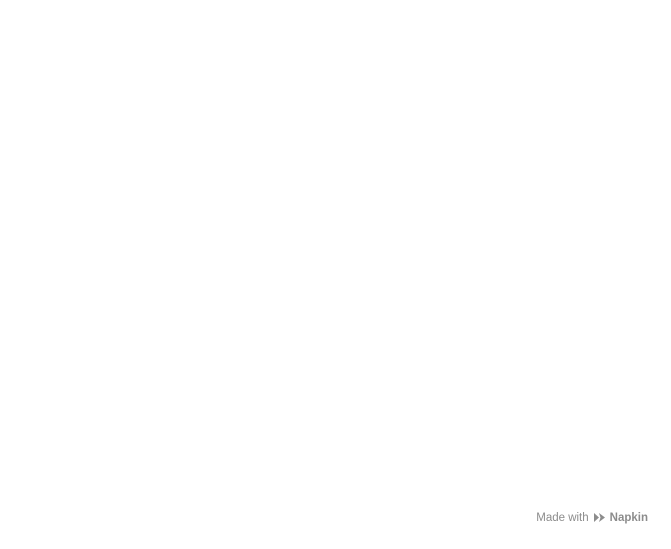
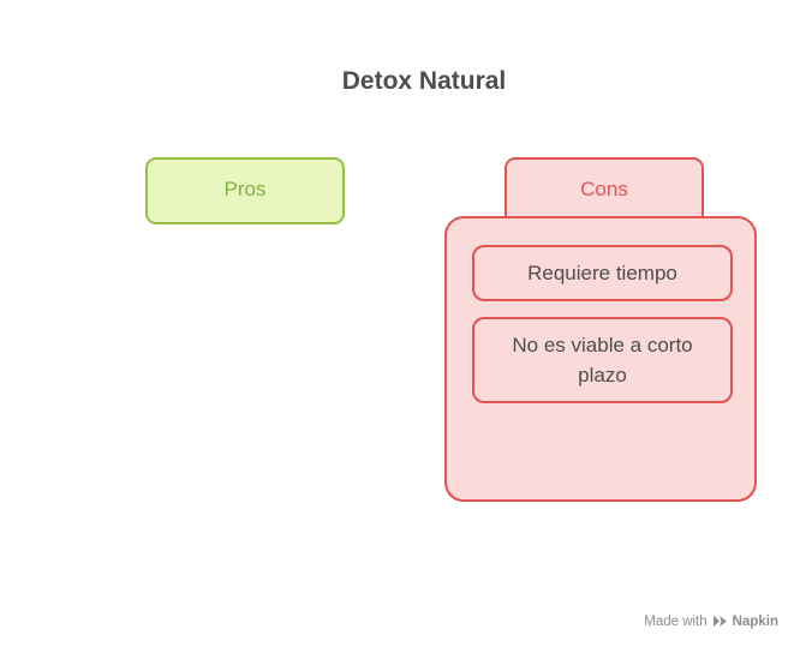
+ Detox Natural
+ Pros
+ Cons
+ Requiere tiempo
+ No es viable a corto
+ plazo
  Made with
  Napkin
